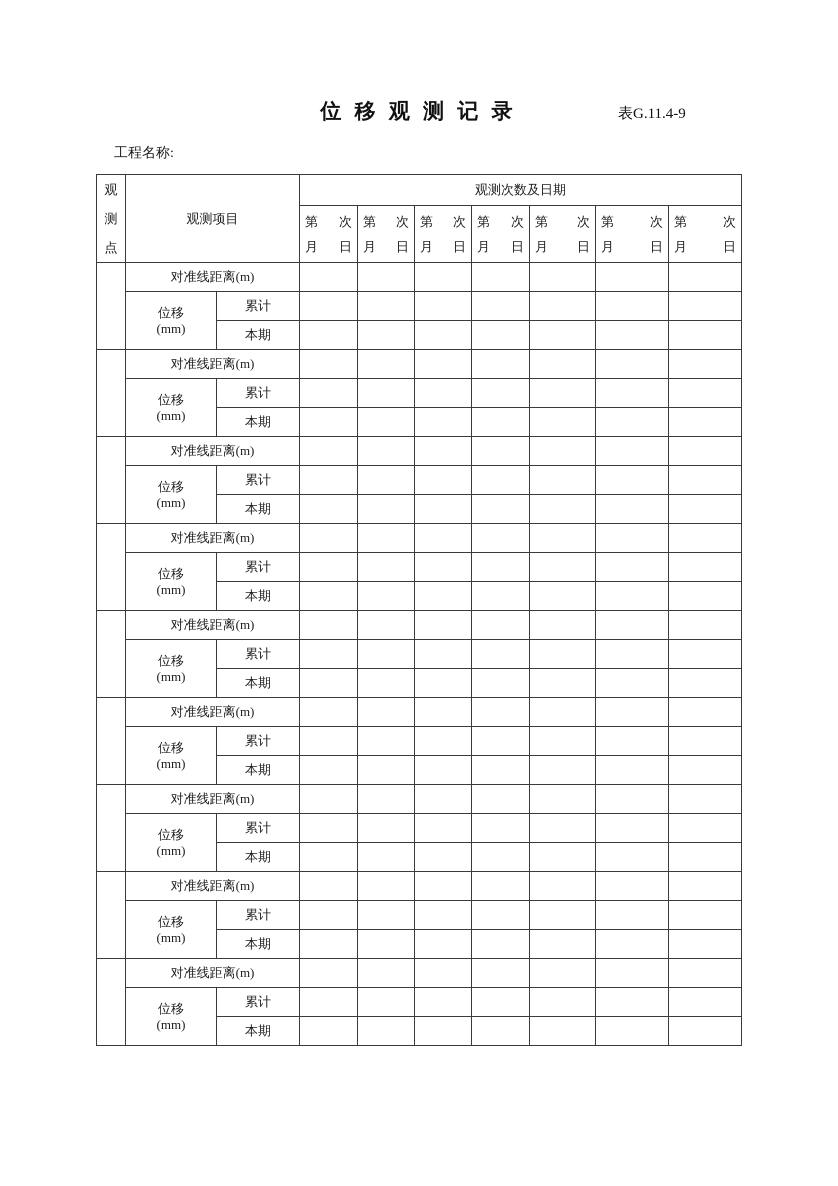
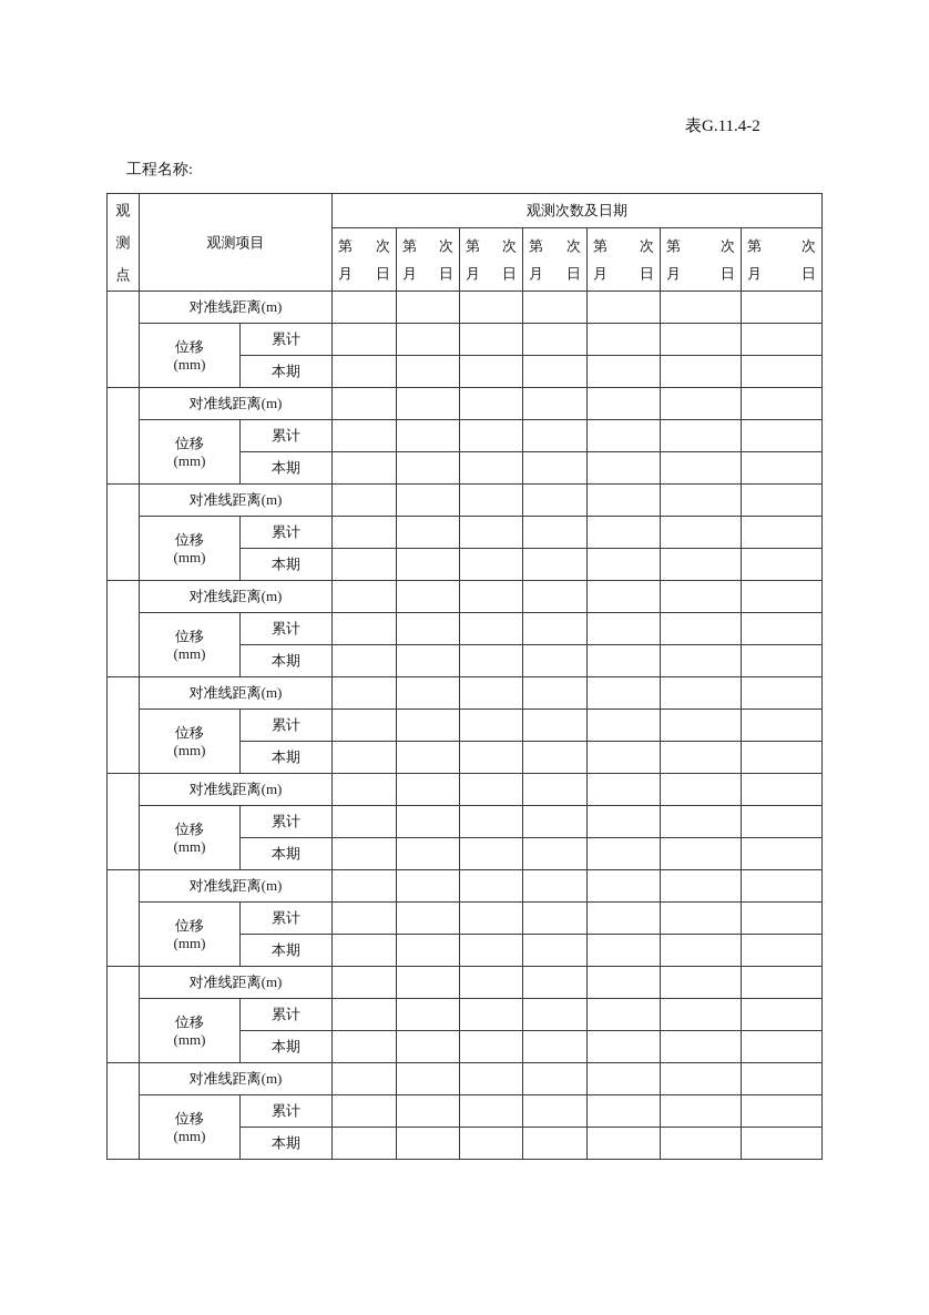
- 位 移 观 测 记 录
- 表G.11.4-9
+ 表G.11.4-2
  工程名称:
  观测点	观测项目	观测次数及日期
  第 次 月 日	第 次 月 日	第 次 月 日	第 次 月 日	第 次 月 日	第 次 月 日	第 次 月 日
  	对准线距离(m)
  位移 (mm)	累计
  本期
  	对准线距离(m)
  位移 (mm)	累计
  本期
  	对准线距离(m)
  位移 (mm)	累计
  本期
  	对准线距离(m)
  位移 (mm)	累计
  本期
  	对准线距离(m)
  位移 (mm)	累计
  本期
  	对准线距离(m)
  位移 (mm)	累计
  本期
  	对准线距离(m)
  位移 (mm)	累计
  本期
  	对准线距离(m)
  位移 (mm)	累计
  本期
  	对准线距离(m)
  位移 (mm)	累计
  本期
